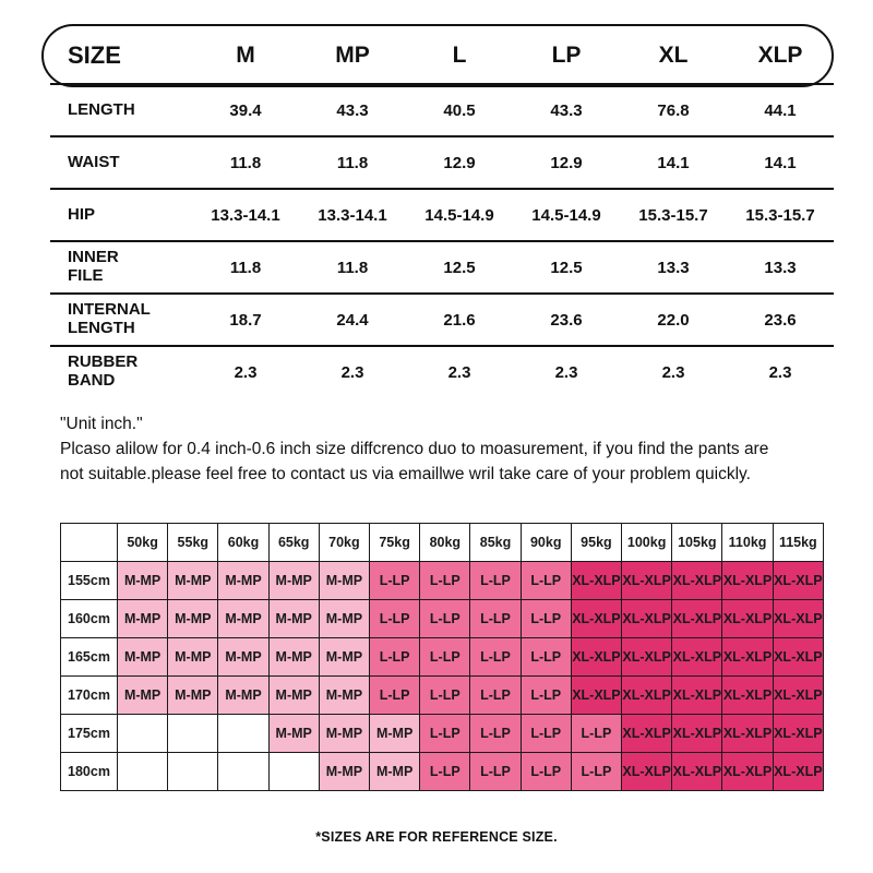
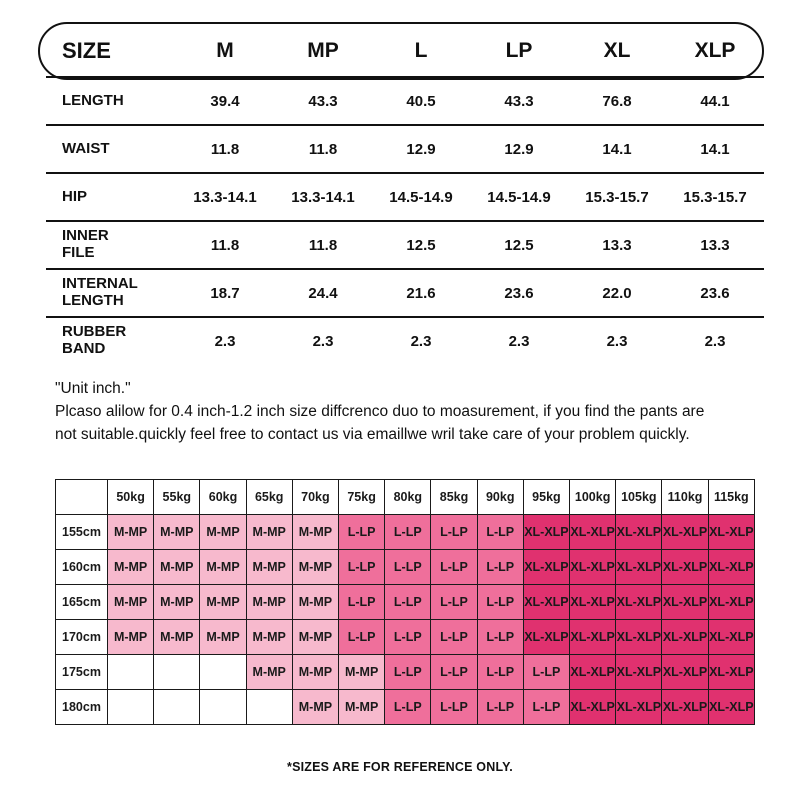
  SIZE	M	MP	L	LP	XL	XLP
  LENGTH	39.4	43.3	40.5	43.3	76.8	44.1
  WAIST	11.8	11.8	12.9	12.9	14.1	14.1
  HIP	13.3-14.1	13.3-14.1	14.5-14.9	14.5-14.9	15.3-15.7	15.3-15.7
  INNERFILE	11.8	11.8	12.5	12.5	13.3	13.3
  INTERNALLENGTH	18.7	24.4	21.6	23.6	22.0	23.6
  RUBBERBAND	2.3	2.3	2.3	2.3	2.3	2.3
  "Unit inch."
- Plcaso alilow for 0.4 inch-0.6 inch size diffcrenco duo to moasurement, if you find the pants are
+ Plcaso alilow for 0.4 inch-1.2 inch size diffcrenco duo to moasurement, if you find the pants are
- not suitable.please feel free to contact us via emaillwe wril take care of your problem quickly.
+ not suitable.quickly feel free to contact us via emaillwe wril take care of your problem quickly.
  	50kg	55kg	60kg	65kg	70kg	75kg	80kg	85kg	90kg	95kg	100kg	105kg	110kg	115kg
  155cm	M-MP	M-MP	M-MP	M-MP	M-MP	L-LP	L-LP	L-LP	L-LP	XL-XLP	XL-XLP	XL-XLP	XL-XLP	XL-XLP
  160cm	M-MP	M-MP	M-MP	M-MP	M-MP	L-LP	L-LP	L-LP	L-LP	XL-XLP	XL-XLP	XL-XLP	XL-XLP	XL-XLP
  165cm	M-MP	M-MP	M-MP	M-MP	M-MP	L-LP	L-LP	L-LP	L-LP	XL-XLP	XL-XLP	XL-XLP	XL-XLP	XL-XLP
  170cm	M-MP	M-MP	M-MP	M-MP	M-MP	L-LP	L-LP	L-LP	L-LP	XL-XLP	XL-XLP	XL-XLP	XL-XLP	XL-XLP
  175cm				M-MP	M-MP	M-MP	L-LP	L-LP	L-LP	L-LP	XL-XLP	XL-XLP	XL-XLP	XL-XLP
  180cm					M-MP	M-MP	L-LP	L-LP	L-LP	L-LP	XL-XLP	XL-XLP	XL-XLP	XL-XLP
- *SIZES ARE FOR REFERENCE SIZE.
+ *SIZES ARE FOR REFERENCE ONLY.
